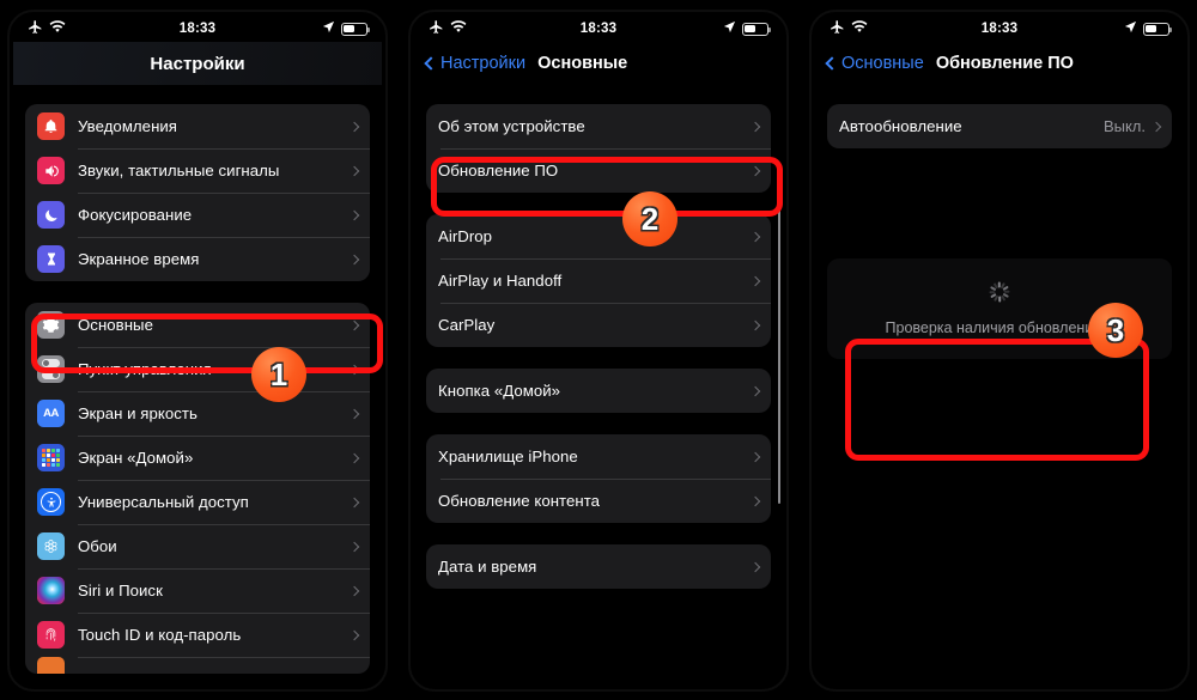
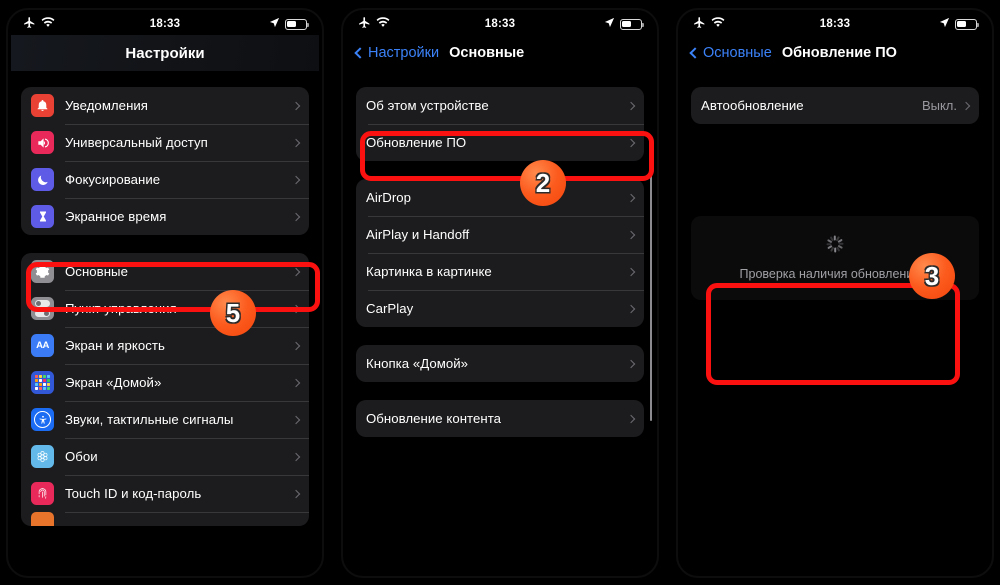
  18:33
  Настройки
  Уведомления
- Звуки, тактильные сигналы
+ Универсальный доступ
  Фокусирование
  Экранное время
  Основные
  Пункт управления
  AA
  Экран и яркость
  Экран «Домой»
- Универсальный доступ
+ Звуки, тактильные сигналы
  Обои
- Siri и Поиск
  Touch ID и код-пароль
  18:33
  Настройки
  Основные
  Об этом устройстве
  Обновление ПО
  AirDrop
  AirPlay и Handoff
+ Картинка в картинке
  CarPlay
  Кнопка «Домой»
- Хранилище iPhone
  Обновление контента
- Дата и время
  18:33
  Основные
  Обновление ПО
  Автообновление
  Выкл.
  Проверка наличия обновлен
- 1
+ 5
  2
  3
